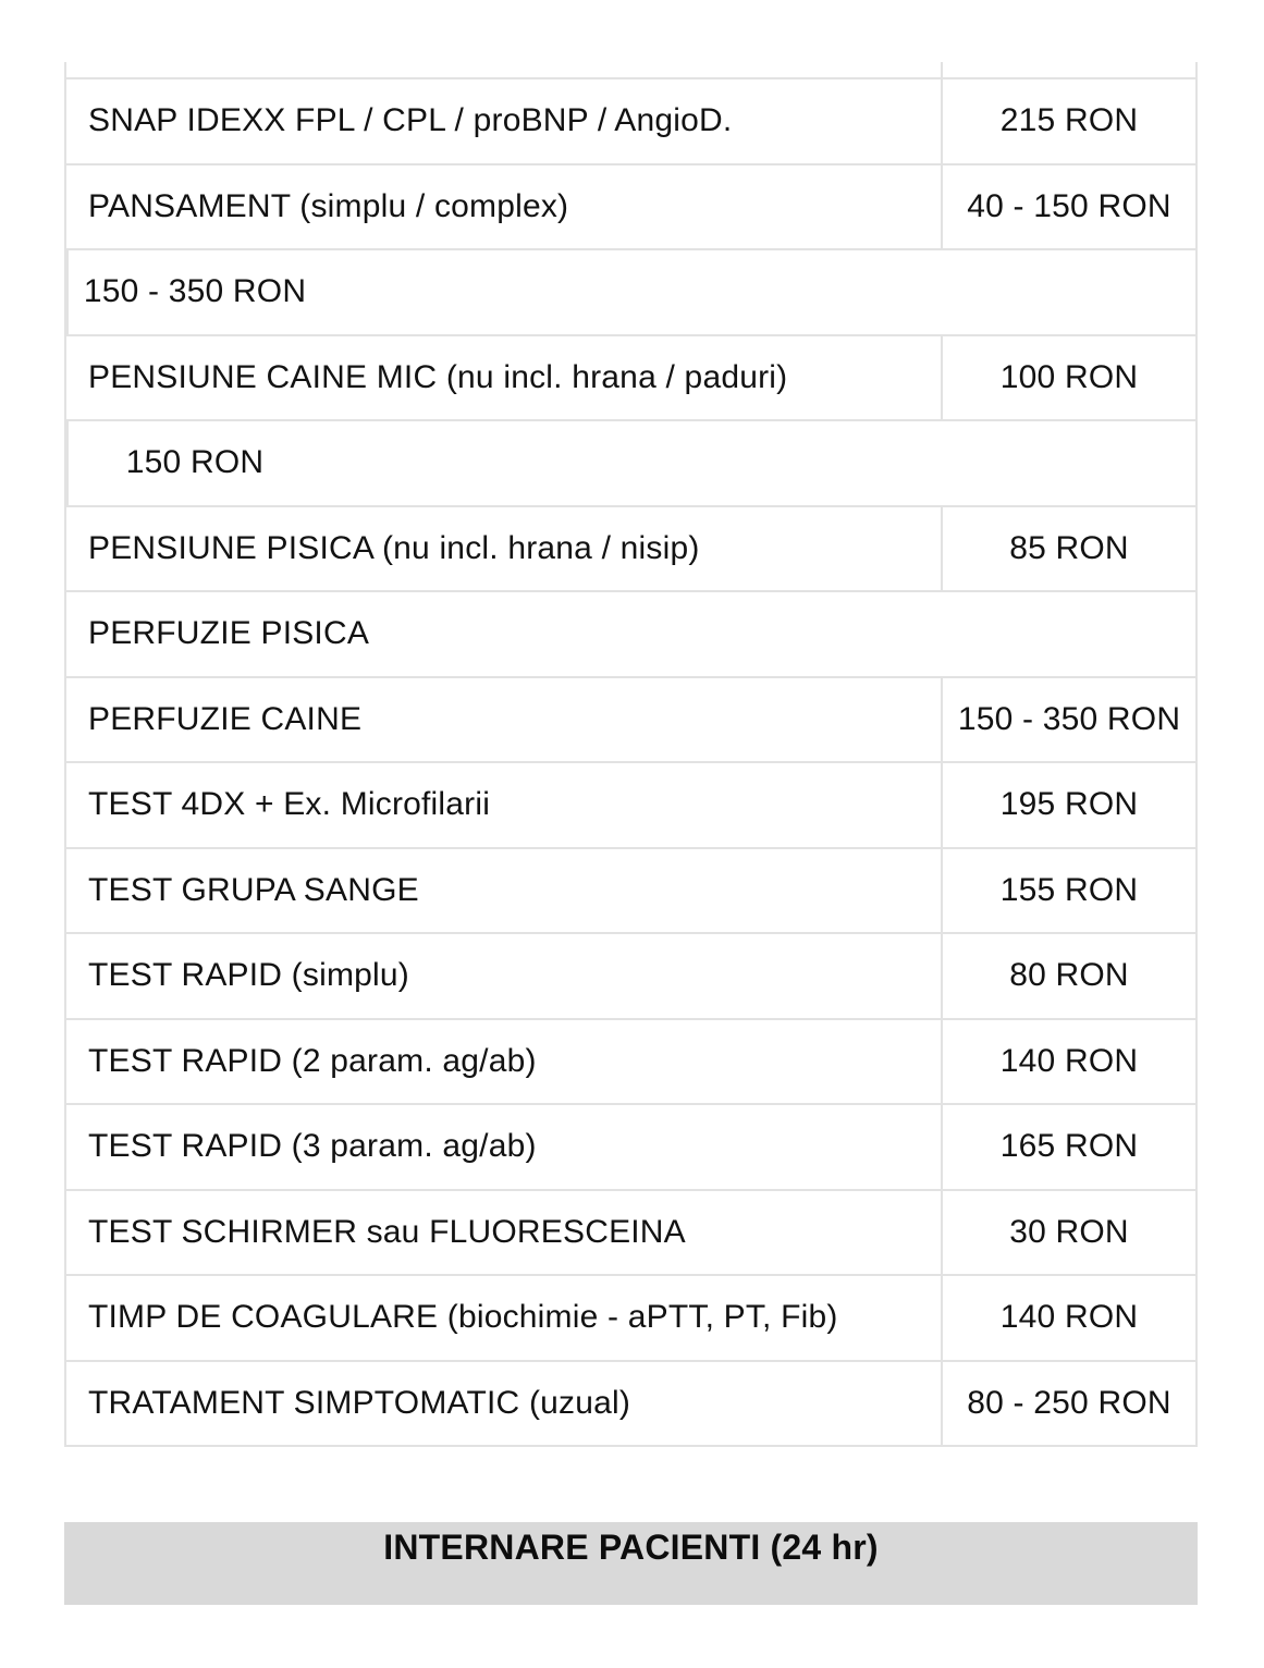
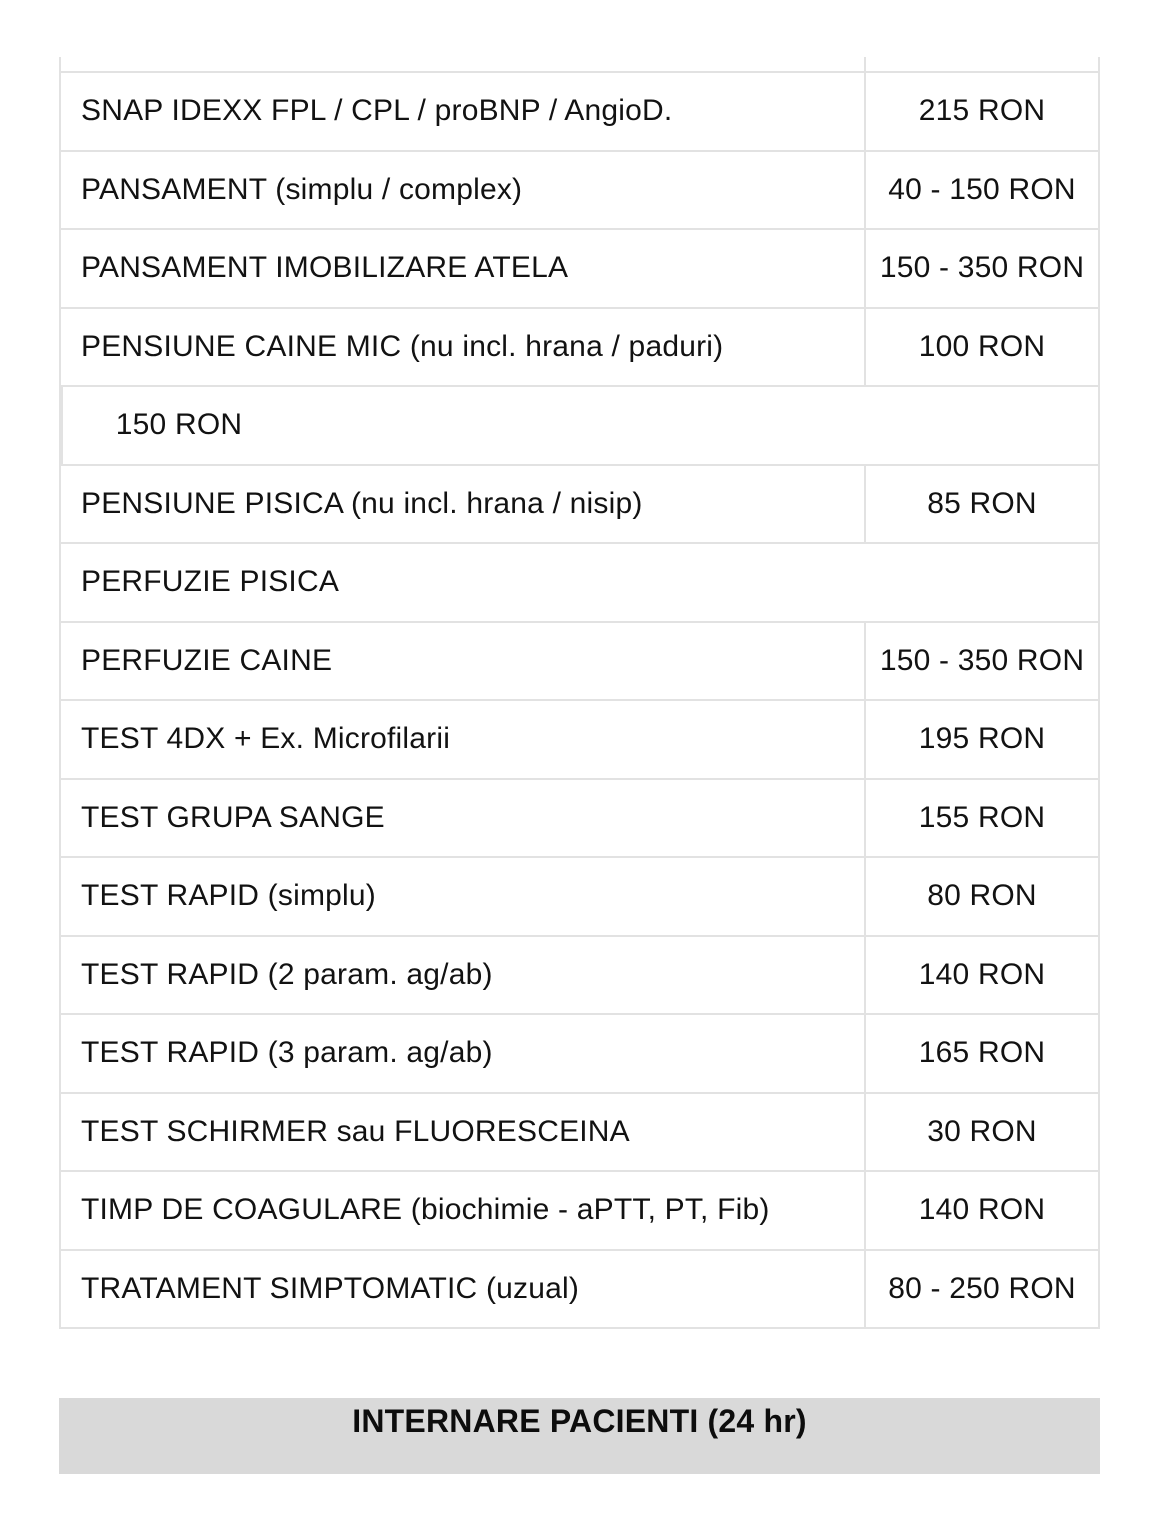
  SNAP IDEXX FPL / CPL / proBNP / AngioD.
  215 RON
  PANSAMENT (simplu / complex)
  40 - 150 RON
+ PANSAMENT IMOBILIZARE ATELA
  150 - 350 RON
  PENSIUNE CAINE MIC (nu incl. hrana / paduri)
  100 RON
  150 RON
  PENSIUNE PISICA (nu incl. hrana / nisip)
  85 RON
  PERFUZIE PISICA
  PERFUZIE CAINE
  150 - 350 RON
  TEST 4DX + Ex. Microfilarii
  195 RON
  TEST GRUPA SANGE
  155 RON
  TEST RAPID (simplu)
  80 RON
  TEST RAPID (2 param. ag/ab)
  140 RON
  TEST RAPID (3 param. ag/ab)
  165 RON
  TEST SCHIRMER sau FLUORESCEINA
  30 RON
  TIMP DE COAGULARE (biochimie - aPTT, PT, Fib)
  140 RON
  TRATAMENT SIMPTOMATIC (uzual)
  80 - 250 RON
  INTERNARE PACIENTI (24 hr)
